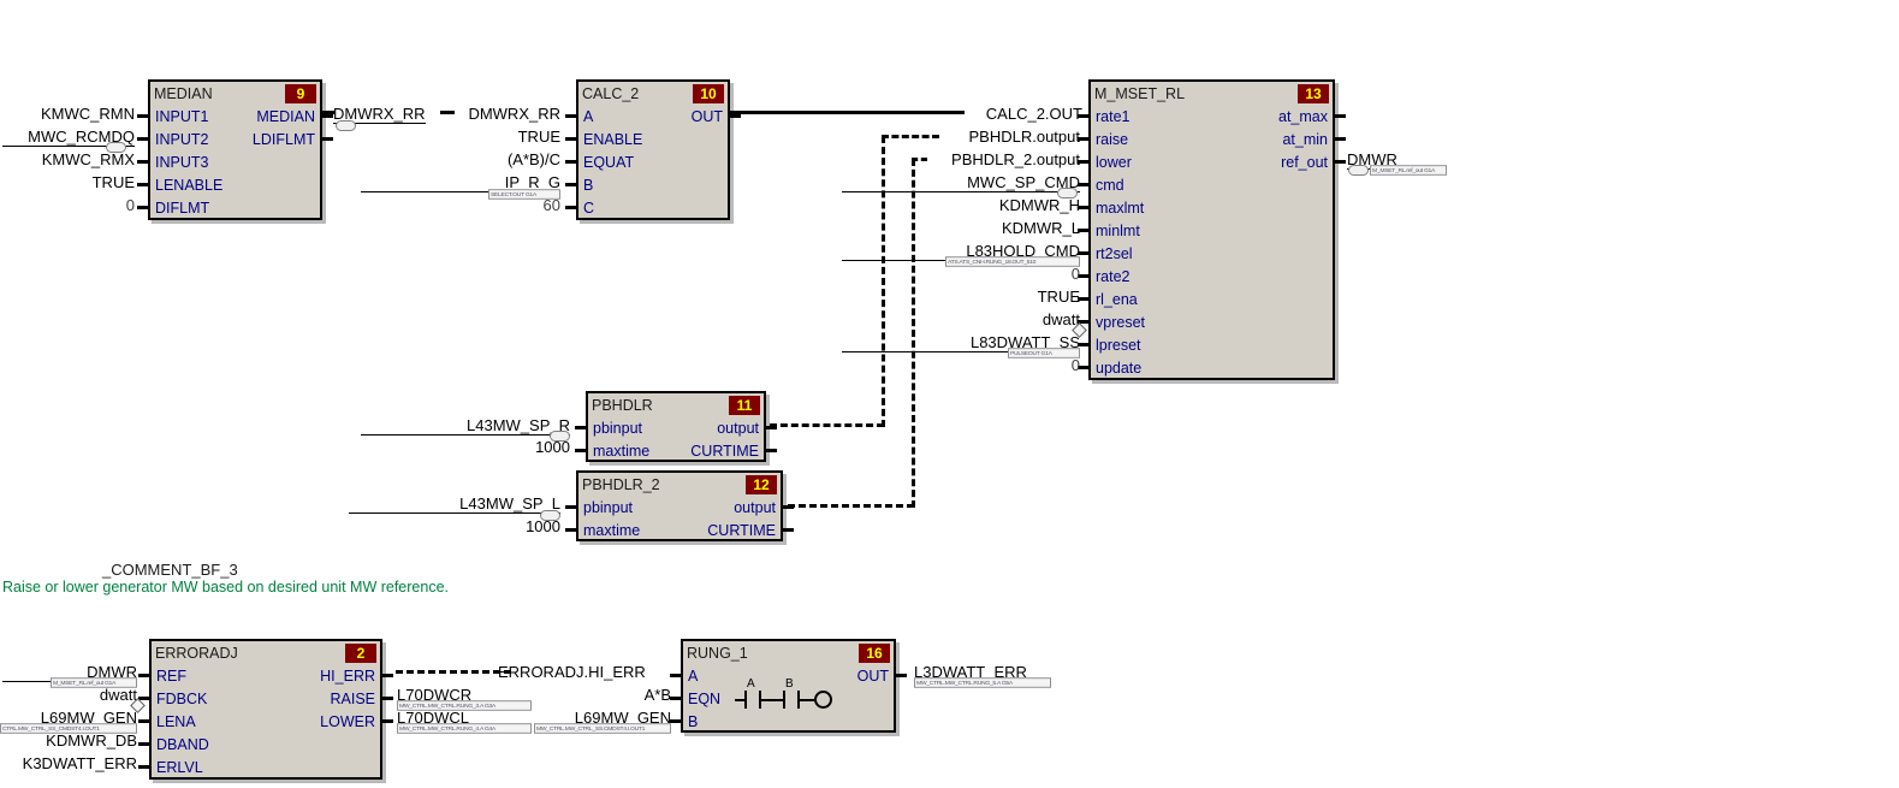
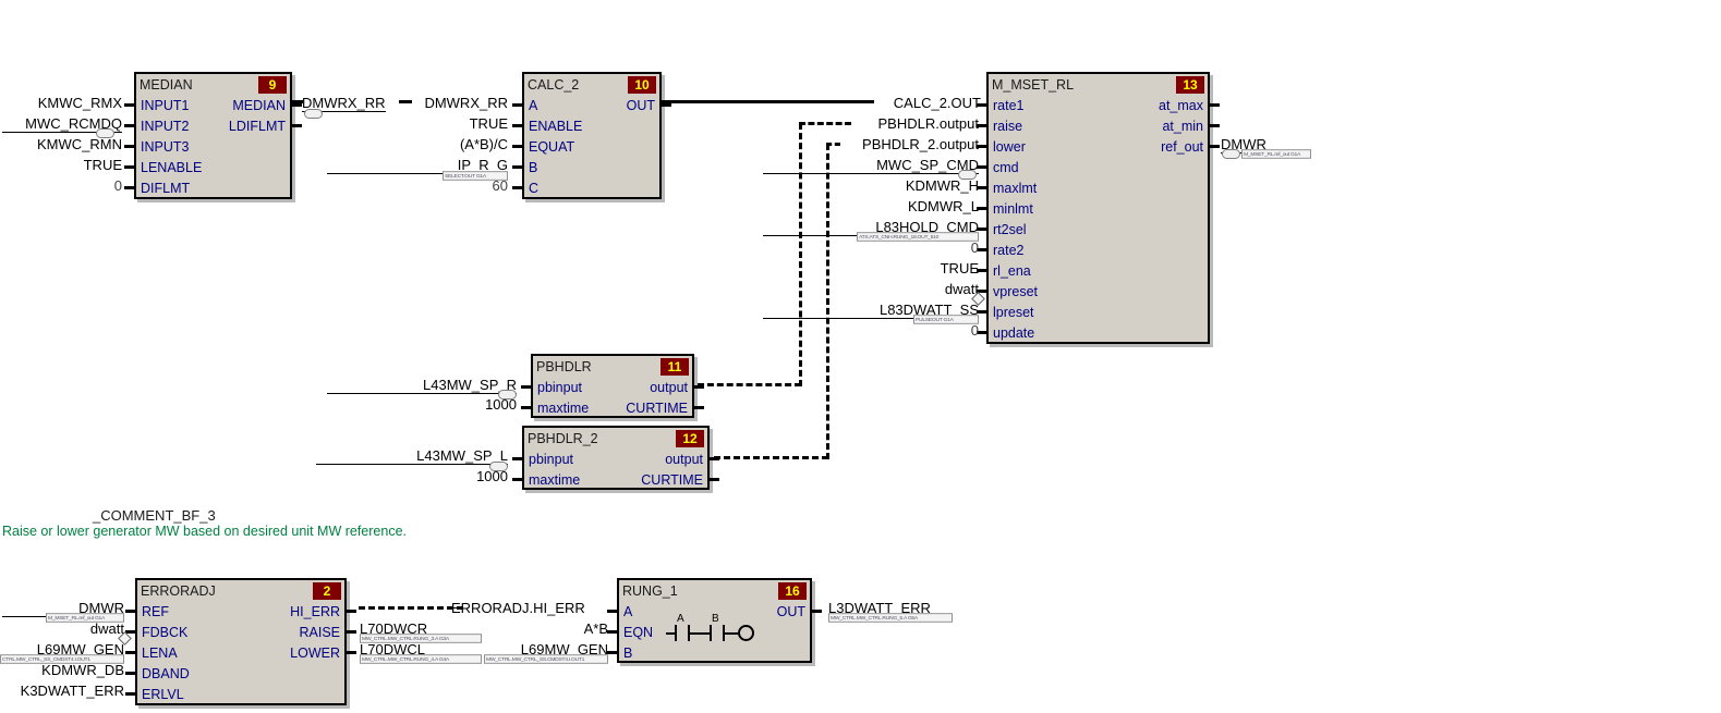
  MEDIAN
  9
  INPUT1
  MEDIAN
  INPUT2
  LDIFLMT
  INPUT3
  LENABLE
  DIFLMT
- KMWC_RMN
+ KMWC_RMX
  MWC_RCMDQ
- KMWC_RMX
+ KMWC_RMN
  TRUE
  0
  DMWRX_RR
  CALC_2
  10
  A
  OUT
  ENABLE
  EQUAT
  B
  C
  DMWRX_RR
  TRUE
  (A*B)/C
  IP_R_G
  60
  CALC_2.OU
  M_MSET_RL
  13
  rate1
  at_max
  raise
  at_min
  lower
  ref_out
  cmd
  maxlmt
  minlmt
  rt2sel
  rate2
  rl_ena
  vpreset
  lpreset
  update
  PBHDLR.output
  PBHDLR_2.output
  MWC_SP_CMD
  KDMWR_H
  KDMWR_L
  L83HOLD_CMD
  0
  TRUE
  dwatt
  L83DWATT_SS
  0
  DMWR
  PBHDLR
  11
  pbinput
  output
  maxtime
  CURTIME
  L43MW_SP_R
  1000
  PBHDLR_2
  12
  pbinput
  output
  maxtime
  CURTIME
  L43MW_SP_L
  1000
  _COMMENT_BF_3
  Raise or lower generator MW based on desired unit MW reference.
  ERRORADJ
  2
  REF
  HI_ERR
  FDBCK
  RAISE
  LENA
  LOWER
  DBAND
  ERLVL
  DMWR
  dwatt
  L69MW_GEN
  KDMWR_DB
  K3DWATT_ERR
  ERRORADJ.HI_ERR
  L70DWCR
  L70DWCL
  RUNG_1
  16
  A
  OUT
  EQN
  B
  A
  B
  A*B
  L69MW_GEN
  L3DWATT_ERR
